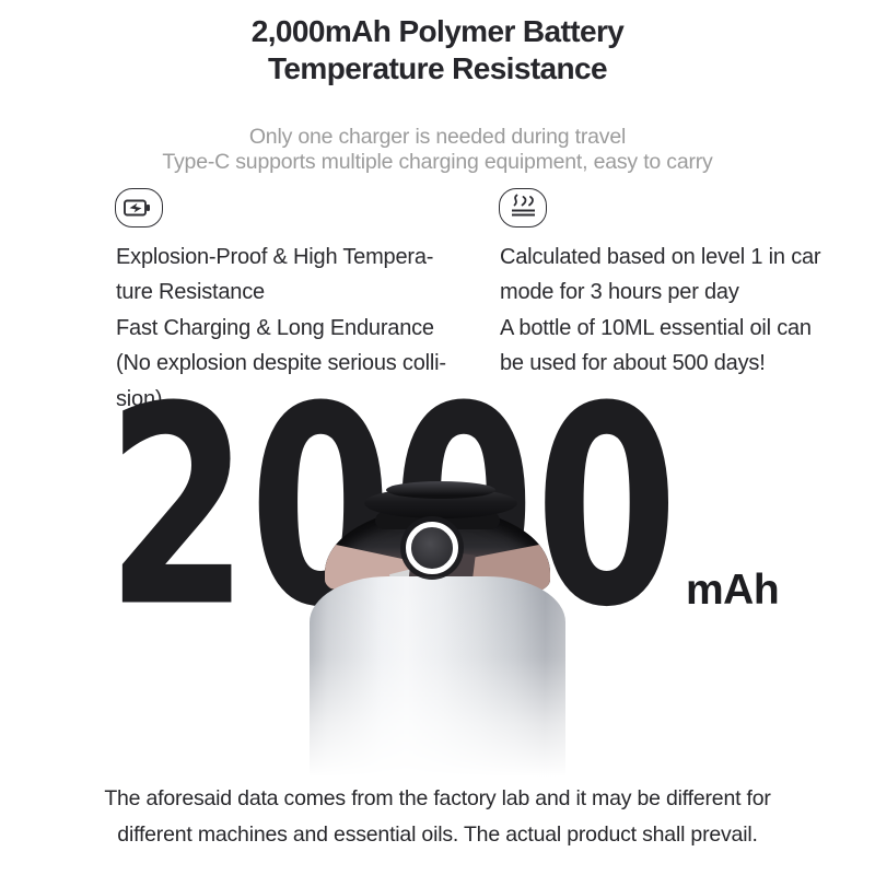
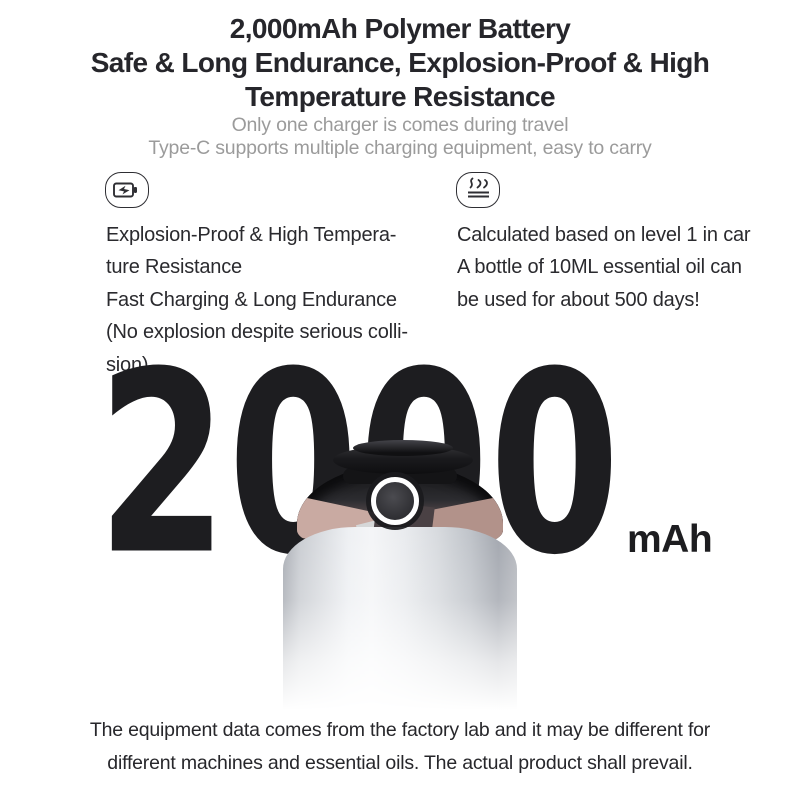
  2,000mAh Polymer Battery
+ Safe & Long Endurance, Explosion-Proof & High
  Temperature Resistance
- Only one charger is needed during travel
+ Only one charger is comes during travel
  Type-C supports multiple charging equipment, easy to carry
  Explosion-Proof & High Tempera-
  ture Resistance
  Fast Charging & Long Endurance
  (No explosion despite serious colli-
  sion)
  Calculated based on level 1 in car
- mode for 3 hours per day
  A bottle of 10ML essential oil can
  be used for about 500 days!
  200
  mAh
- The aforesaid data comes from the factory lab and it may be different for
+ The equipment data comes from the factory lab and it may be different for
  different machines and essential oils. The actual product shall prevail.
